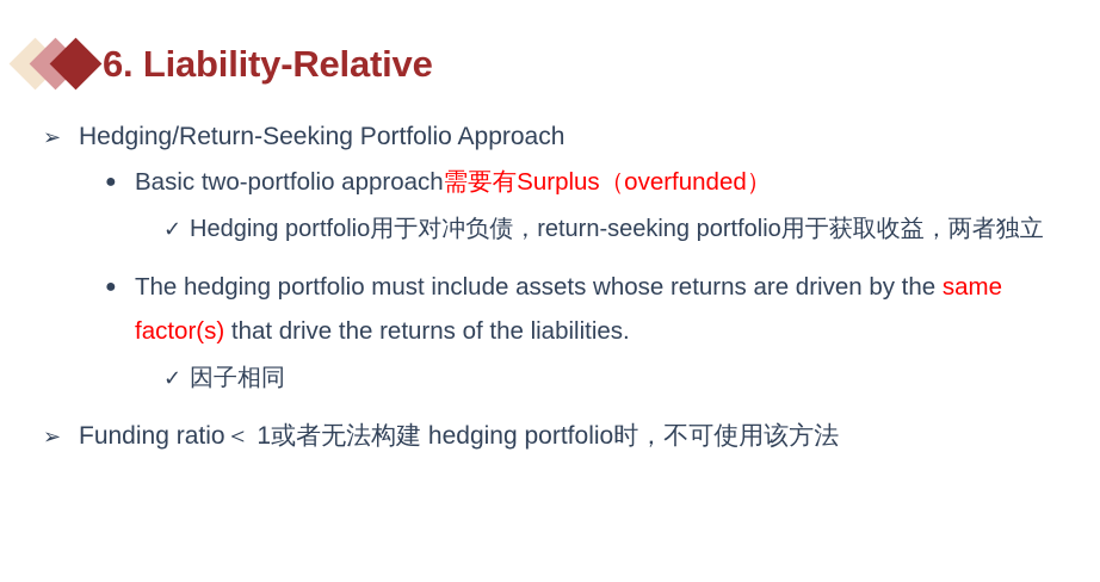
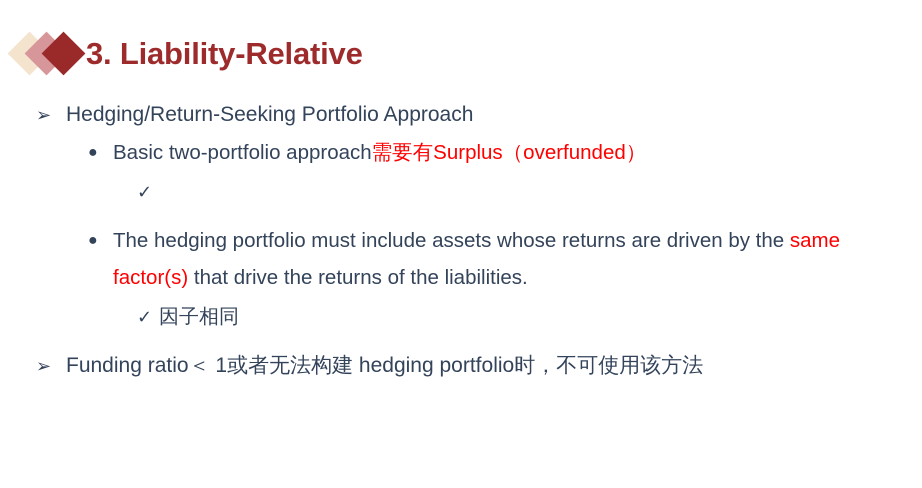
- 6. Liability-Relative
+ 3. Liability-Relative
  ➢
  Hedging/Return-Seeking Portfolio Approach
  ●
  Basic two-portfolio approach需要有Surplus（overfunded）
  ✓
- Hedging portfolio用于对冲负债，return-seeking portfolio用于获取收益，两者独立
  ●
  The hedging portfolio must include assets whose returns are driven by the same factor(s) that drive the returns of the liabilities.
  ✓
  因子相同
  ➢
  Funding ratio＜ 1或者无法构建 hedging portfolio时，不可使用该方法
